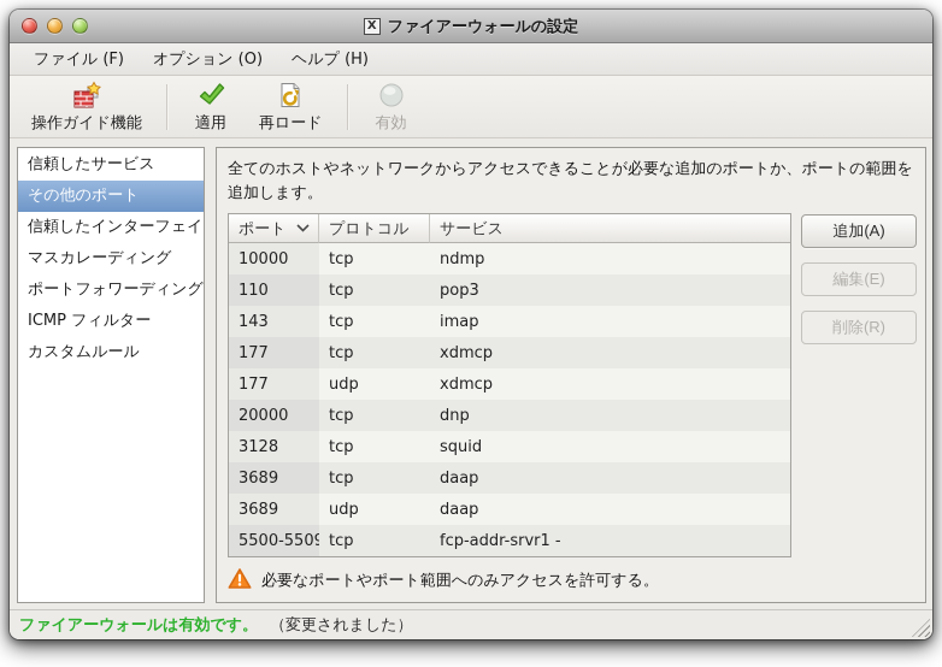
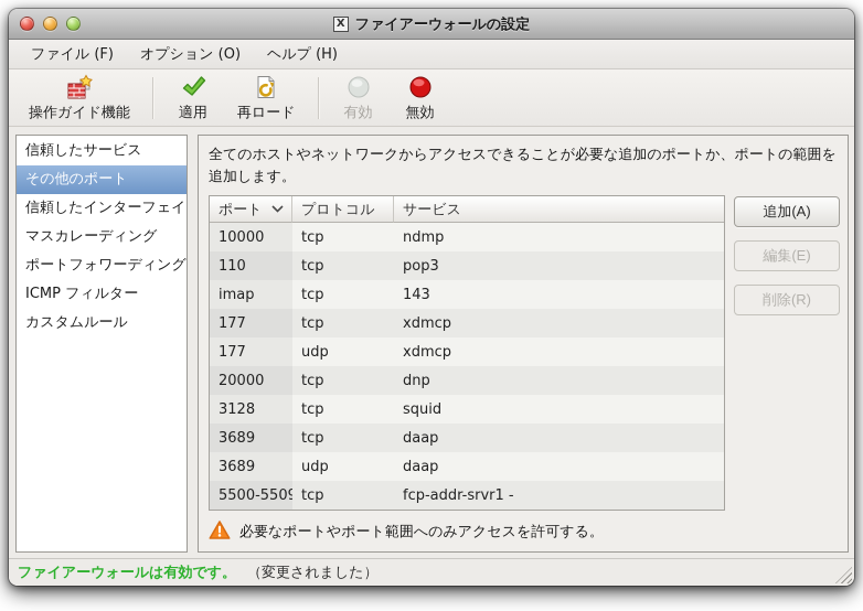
  X
  ファイアーウォールの設定
  ファイル (F)
  オプション (O)
  ヘルプ (H)
  操作ガイド機能
  適用
  再ロード
  有効
+ 無効
  信頼したサービス
  その他のポート
  信頼したインターフェイ
  マスカレーディング
  ポートフォワーディング
  ICMP フィルター
  カスタムルール
  全てのホストやネットワークからアクセスできることが必要な追加のポートか、ポートの範囲を追加します。
  ポート
  プロトコル
  サービス
  10000
  tcp
  ndmp
  110
  tcp
  pop3
- 143
+ imap
  tcp
- imap
+ 143
  177
  tcp
  xdmcp
  177
  udp
  xdmcp
  20000
  tcp
  dnp
  3128
  tcp
  squid
  3689
  tcp
  daap
  3689
  udp
  daap
  5500-5509
  tcp
  fcp-addr-srvr1 -
  追加(A)
  編集(E)
  削除(R)
  必要なポートやポート範囲へのみアクセスを許可する。
  ファイアーウォールは有効です。
  （変更されました）
